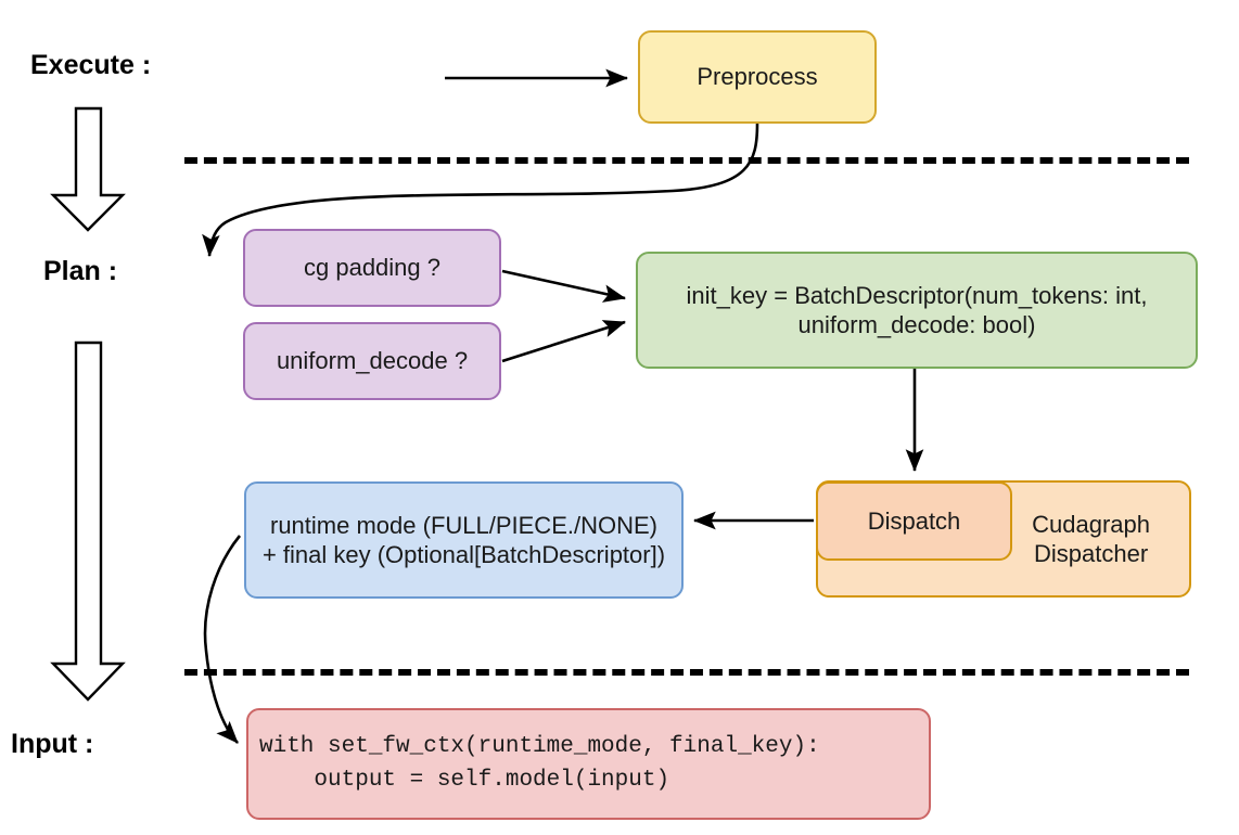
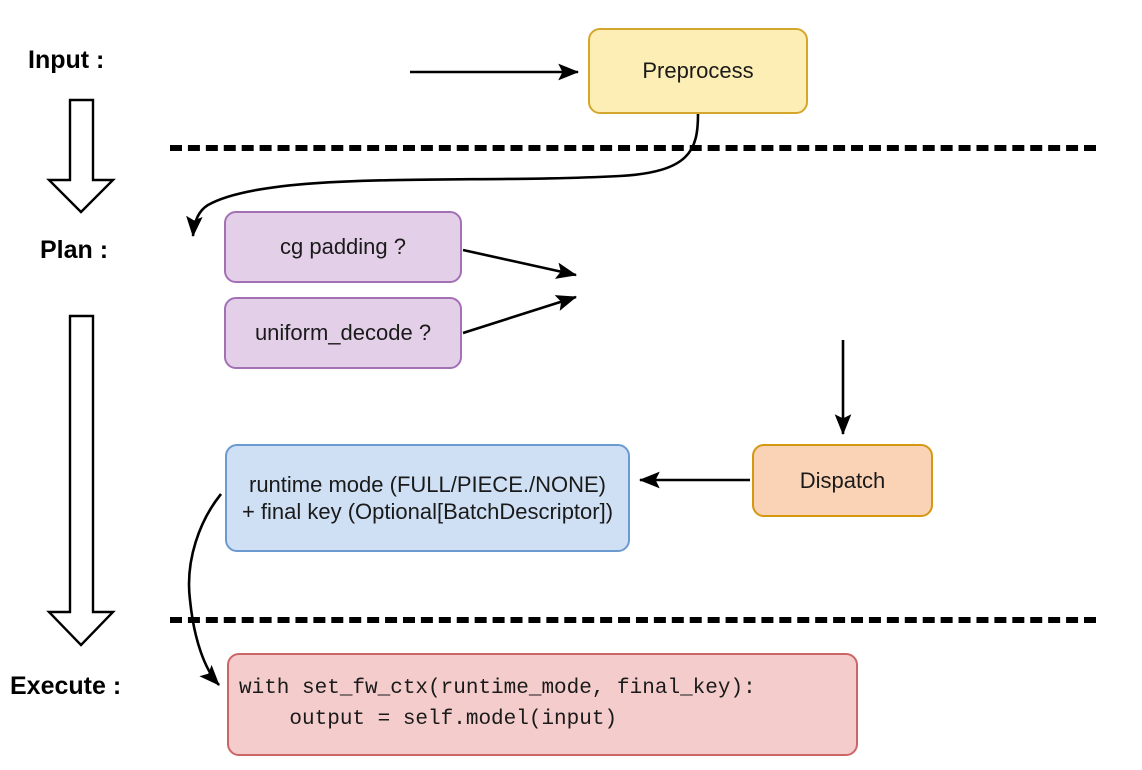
- Execute :
+ Input :
  Plan :
- Input :
+ Execute :
  Preprocess
  cg padding ?
  uniform_decode ?
- init_key = BatchDescriptor(num_tokens: int,
- uniform_decode: bool)
- Cudagraph
- Dispatcher
  Dispatch
  runtime mode (FULL/PIECE./NONE)
  + final key (Optional[BatchDescriptor])
  with set_fw_ctx(runtime_mode, final_key):
  output = self.model(input)
